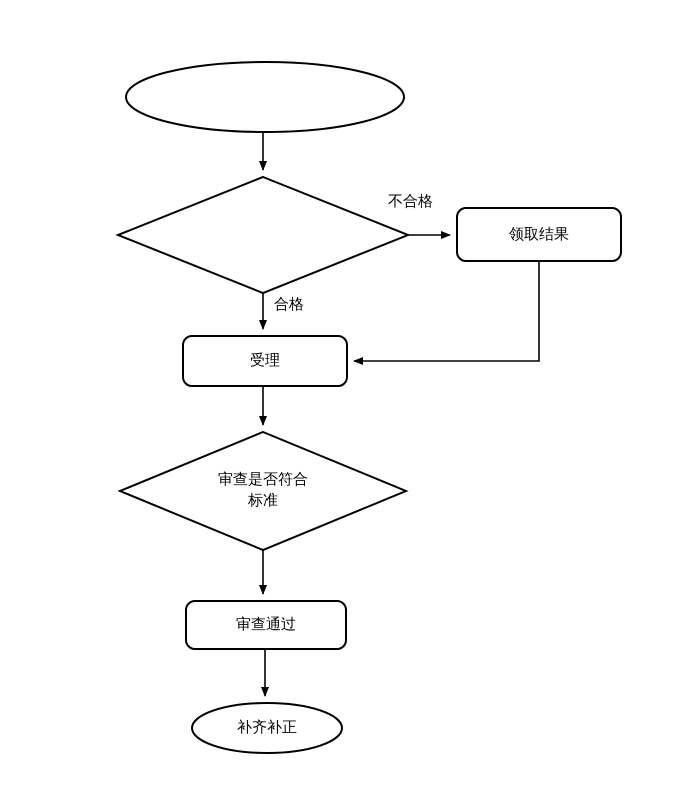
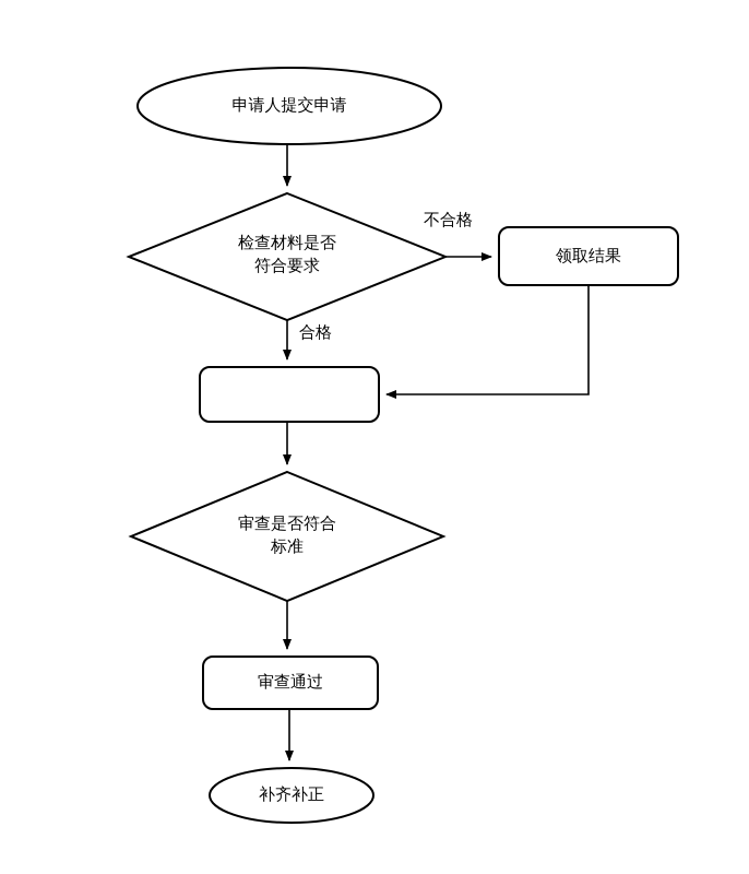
+ 申请人提交申请
+ 检查材料是否
+ 符合要求
  领取结果
- 受理
  审查是否符合
  标准
  审查通过
  补齐补正
  不合格
  合格
